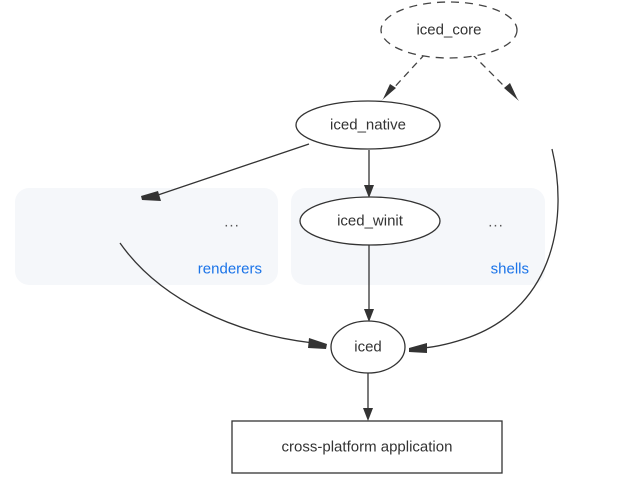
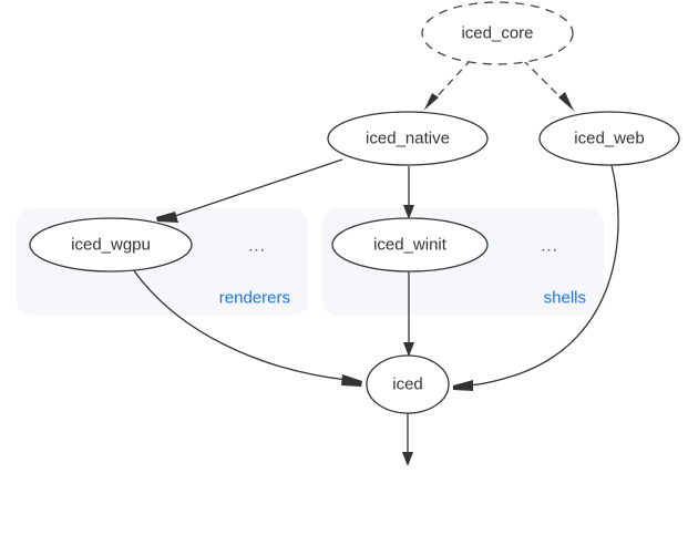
  ...
  renderers
  ...
  shells
  iced_core
  iced_native
+ iced_web
+ iced_wgpu
  iced_winit
  iced
- cross-platform application
